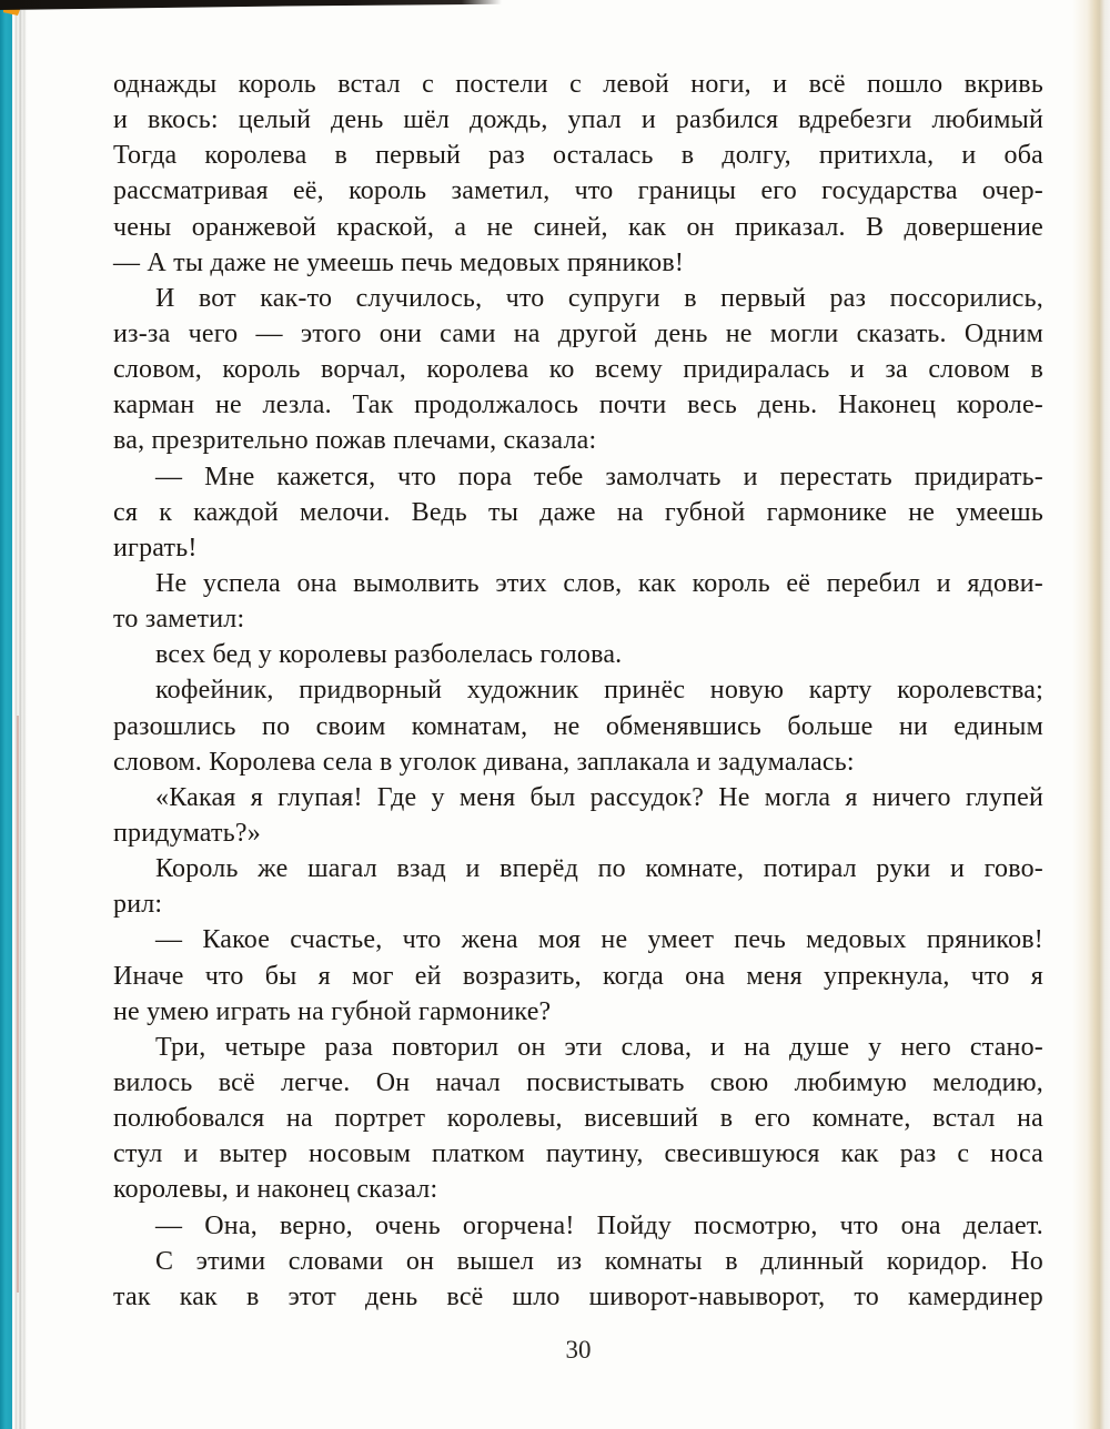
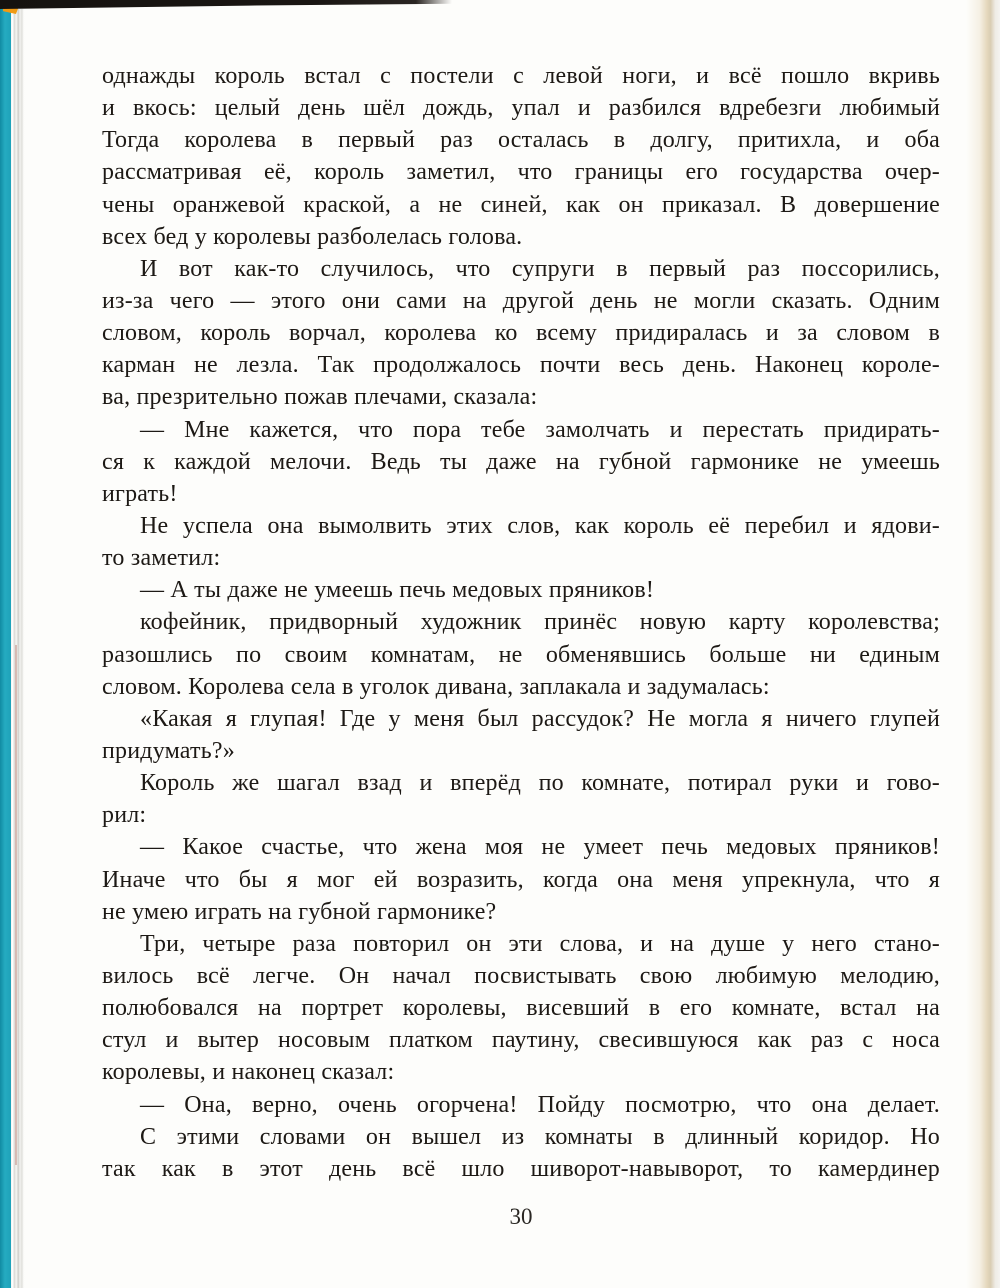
  однажды король встал с постели с левой ноги, и всё пошло вкривь
  и вкось: целый день шёл дождь, упал и разбился вдребезги любимый
  Тогда королева в первый раз осталась в долгу, притихла, и оба
  рассматривая её, король заметил, что границы его государства очер-
  чены оранжевой краской, а не синей, как он приказал. В довершение
- — А ты даже не умеешь печь медовых пряников!
+ всех бед у королевы разболелась голова.
  И вот как-то случилось, что супруги в первый раз поссорились,
  из-за чего — этого они сами на другой день не могли сказать. Одним
  словом, король ворчал, королева ко всему придиралась и за словом в
  карман не лезла. Так продолжалось почти весь день. Наконец короле-
  ва, презрительно пожав плечами, сказала:
  — Мне кажется, что пора тебе замолчать и перестать придирать-
  ся к каждой мелочи. Ведь ты даже на губной гармонике не умеешь
  играть!
  Не успела она вымолвить этих слов, как король её перебил и ядови-
  то заметил:
- всех бед у королевы разболелась голова.
+ — А ты даже не умеешь печь медовых пряников!
  кофейник, придворный художник принёс новую карту королевства;
  разошлись по своим комнатам, не обменявшись больше ни единым
  словом. Королева села в уголок дивана, заплакала и задумалась:
  «Какая я глупая! Где у меня был рассудок? Не могла я ничего глупей
  придумать?»
  Король же шагал взад и вперёд по комнате, потирал руки и гово-
  рил:
  — Какое счастье, что жена моя не умеет печь медовых пряников!
  Иначе что бы я мог ей возразить, когда она меня упрекнула, что я
  не умею играть на губной гармонике?
  Три, четыре раза повторил он эти слова, и на душе у него стано-
  вилось всё легче. Он начал посвистывать свою любимую мелодию,
  полюбовался на портрет королевы, висевший в его комнате, встал на
  стул и вытер носовым платком паутину, свесившуюся как раз с носа
  королевы, и наконец сказал:
  — Она, верно, очень огорчена! Пойду посмотрю, что она делает.
  С этими словами он вышел из комнаты в длинный коридор. Но
  так как в этот день всё шло шиворот-навыворот, то камердинер
  30
